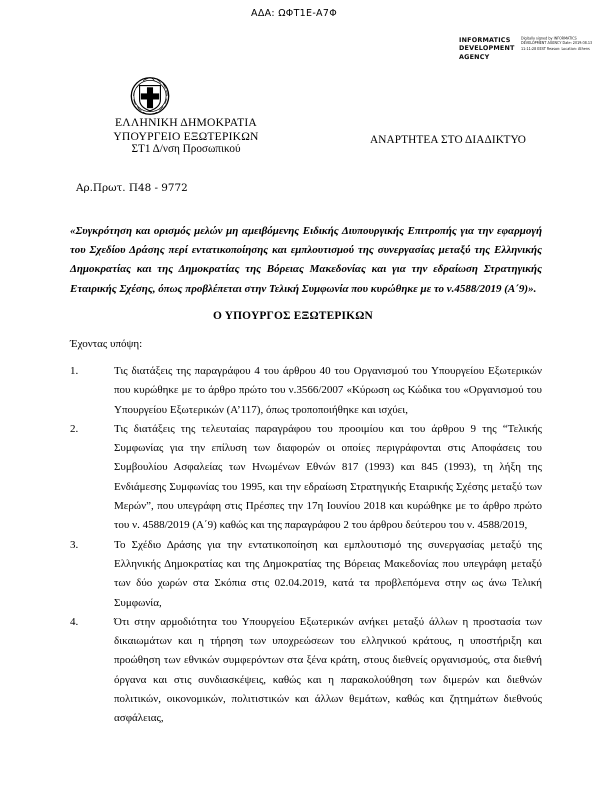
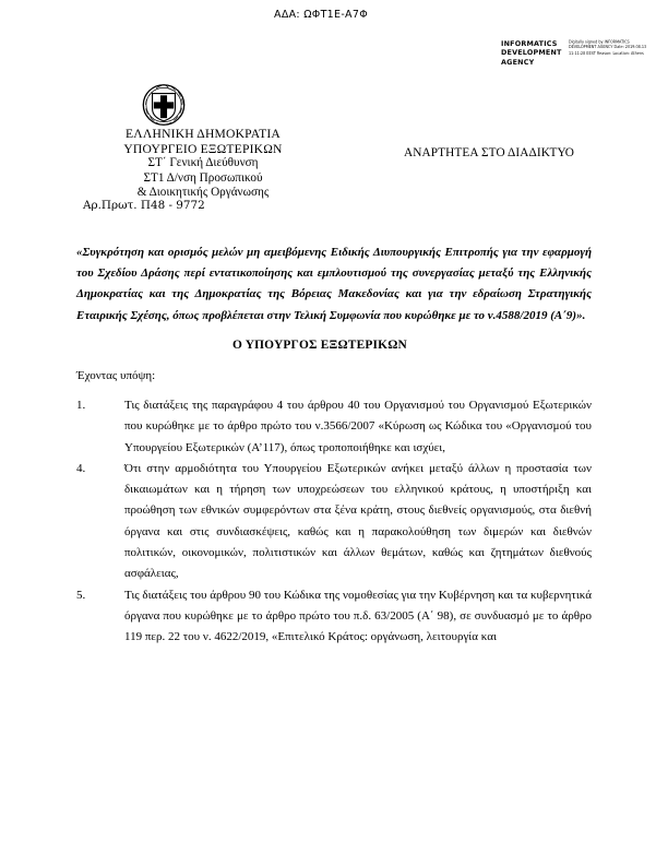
  ΑΔΑ: ΩΦΤ1Ε-Α7Φ
  INFORMATICS DEVELOPMENT AGENCY
  ΕΛΛΗΝΙΚΗ ΔΗΜΟΚΡΑΤΙΑ
  ΥΠΟΥΡΓΕΙΟ ΕΞΩΤΕΡΙΚΩΝ
+ ΣΤ΄ Γενική Διεύθυνση
  ΣΤ1 Δ/νση Προσωπικού
+ & Διοικητικής Οργάνωσης
  Αρ.Πρωτ. Π48 - 9772
  ΑΝΑΡΤΗΤΕΑ ΣΤΟ ΔΙΑΔΙΚΤΥΟ
  «Συγκρότηση και ορισμός μελών μη αμειβόμενης Ειδικής Διυπουργικής Επιτροπής για την εφαρμογή του Σχεδίου Δράσης περί εντατικοποίησης και εμπλουτισμού της συνεργασίας μεταξύ της Ελληνικής Δημοκρατίας και της Δημοκρατίας της Βόρειας Μακεδονίας και για την εδραίωση Στρατηγικής Εταιρικής Σχέσης, όπως προβλέπεται στην Τελική Συμφωνία που κυρώθηκε με το ν.4588/2019 (Α΄9)».
  Ο ΥΠΟΥΡΓΟΣ ΕΞΩΤΕΡΙΚΩΝ
  Έχοντας υπόψη:
  1.
- Τις διατάξεις της παραγράφου 4 του άρθρου 40 του Οργανισμού του Υπουργείου Εξωτερικών που κυρώθηκε με το άρθρο πρώτο του ν.3566/2007 «Κύρωση ως Κώδικα του «Οργανισμού του Υπουργείου Εξωτερικών (Α’117), όπως τροποποιήθηκε και ισχύει,
+ Τις διατάξεις της παραγράφου 4 του άρθρου 40 του Οργανισμού του Οργανισμού Εξωτερικών που κυρώθηκε με το άρθρο πρώτο του ν.3566/2007 «Κύρωση ως Κώδικα του «Οργανισμού του Υπουργείου Εξωτερικών (Α’117), όπως τροποποιήθηκε και ισχύει,
- 2.
- Τις διατάξεις της τελευταίας παραγράφου του προοιμίου και του άρθρου 9 της “Τελικής Συμφωνίας για την επίλυση των διαφορών οι οποίες περιγράφονται στις Αποφάσεις του Συμβουλίου Ασφαλείας των Ηνωμένων Εθνών 817 (1993) και 845 (1993), τη λήξη της Ενδιάμεσης Συμφωνίας του 1995, και την εδραίωση Στρατηγικής Εταιρικής Σχέσης μεταξύ των Μερών”, που υπεγράφη στις Πρέσπες την 17η Ιουνίου 2018 και κυρώθηκε με το άρθρο πρώτο του ν. 4588/2019 (Α΄9) καθώς και της παραγράφου 2 του άρθρου δεύτερου του ν. 4588/2019,
- 3.
- Το Σχέδιο Δράσης για την εντατικοποίηση και εμπλουτισμό της συνεργασίας μεταξύ της Ελληνικής Δημοκρατίας και της Δημοκρατίας της Βόρειας Μακεδονίας που υπεγράφη μεταξύ των δύο χωρών στα Σκόπια στις 02.04.2019, κατά τα προβλεπόμενα στην ως άνω Τελική Συμφωνία,
  4.
  Ότι στην αρμοδιότητα του Υπουργείου Εξωτερικών ανήκει μεταξύ άλλων η προστασία των δικαιωμάτων και η τήρηση των υποχρεώσεων του ελληνικού κράτους, η υποστήριξη και προώθηση των εθνικών συμφερόντων στα ξένα κράτη, στους διεθνείς οργανισμούς, στα διεθνή όργανα και στις συνδιασκέψεις, καθώς και η παρακολούθηση των διμερών και διεθνών πολιτικών, οικονομικών, πολιτιστικών και άλλων θεμάτων, καθώς και ζητημάτων διεθνούς ασφάλειας,
+ 5.
+ Τις διατάξεις του άρθρου 90 του Κώδικα της νομοθεσίας για την Κυβέρνηση και τα κυβερνητικά όργανα που κυρώθηκε με το άρθρο πρώτο του π.δ. 63/2005 (Α΄ 98), σε συνδυασμό με το άρθρο 119 περ. 22 του ν. 4622/2019, «Επιτελικό Κράτος: οργάνωση, λειτουργία και
